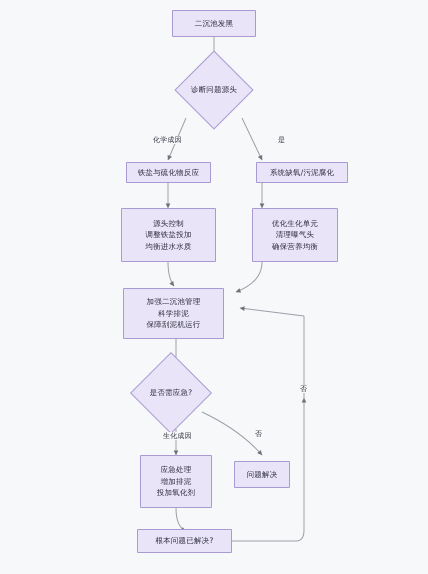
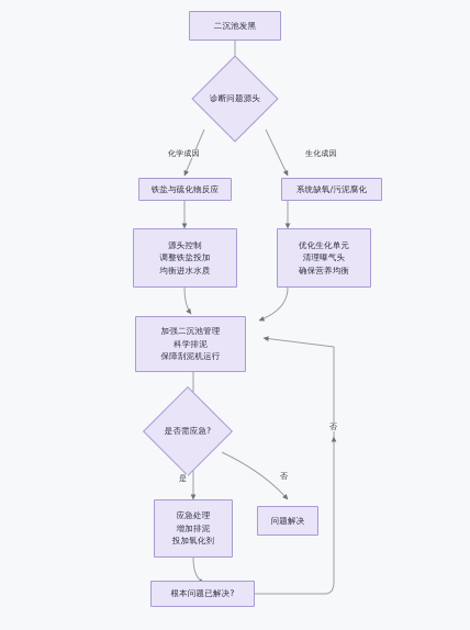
  二沉池发黑
  诊断问题源头
  化学成因
- 是
+ 生化成因
  铁盐与硫化物反应
  系统缺氧/污泥腐化
  源头控制
  调整铁盐投加
  均衡进水水质
  优化生化单元
  清理曝气头
  确保营养均衡
  加强二沉池管理
  科学排泥
  保障刮泥机运行
  是否需应急?
- 生化成因
+ 是
  否
  否
  应急处理
  增加排泥
  投加氧化剂
  问题解决
  根本问题已解决?
